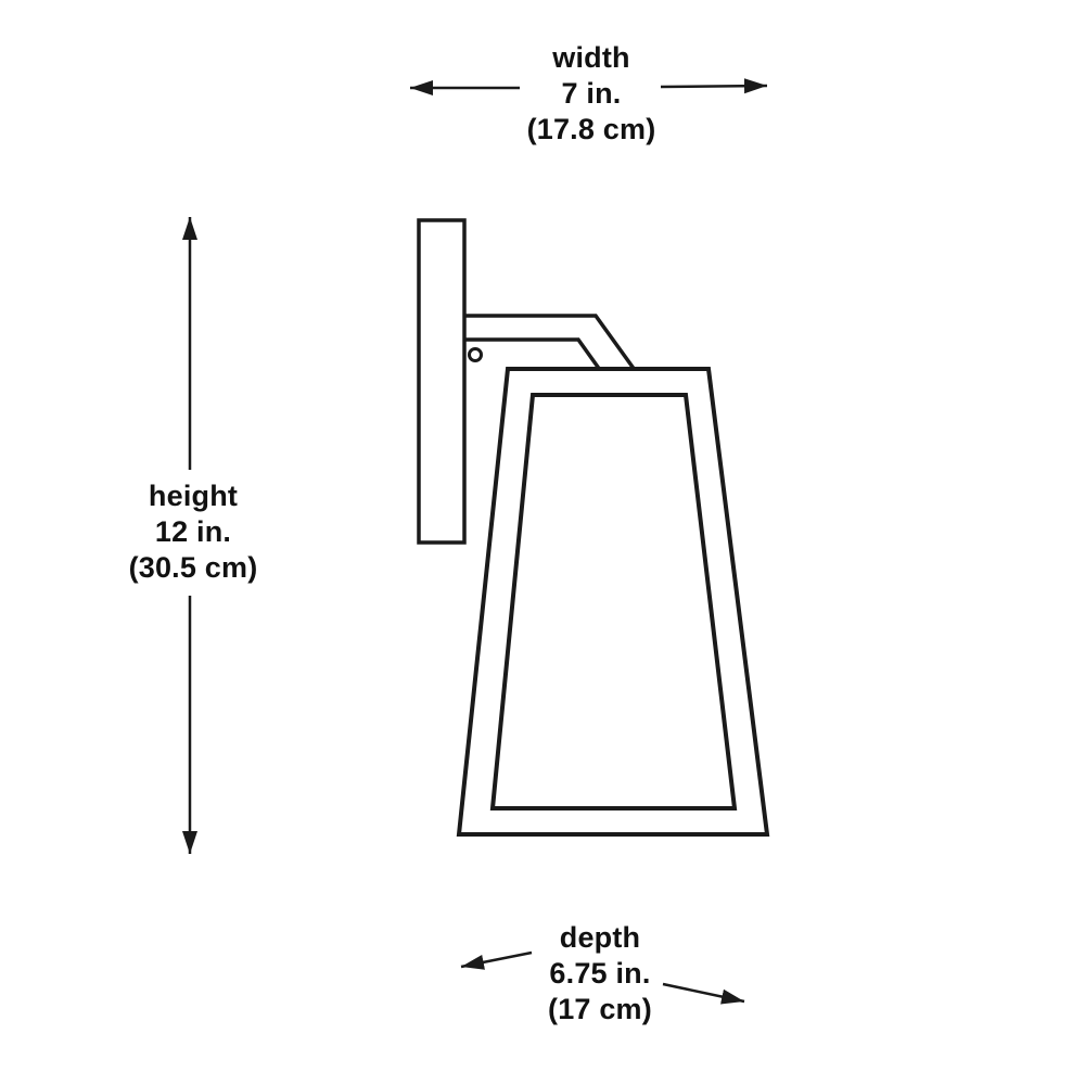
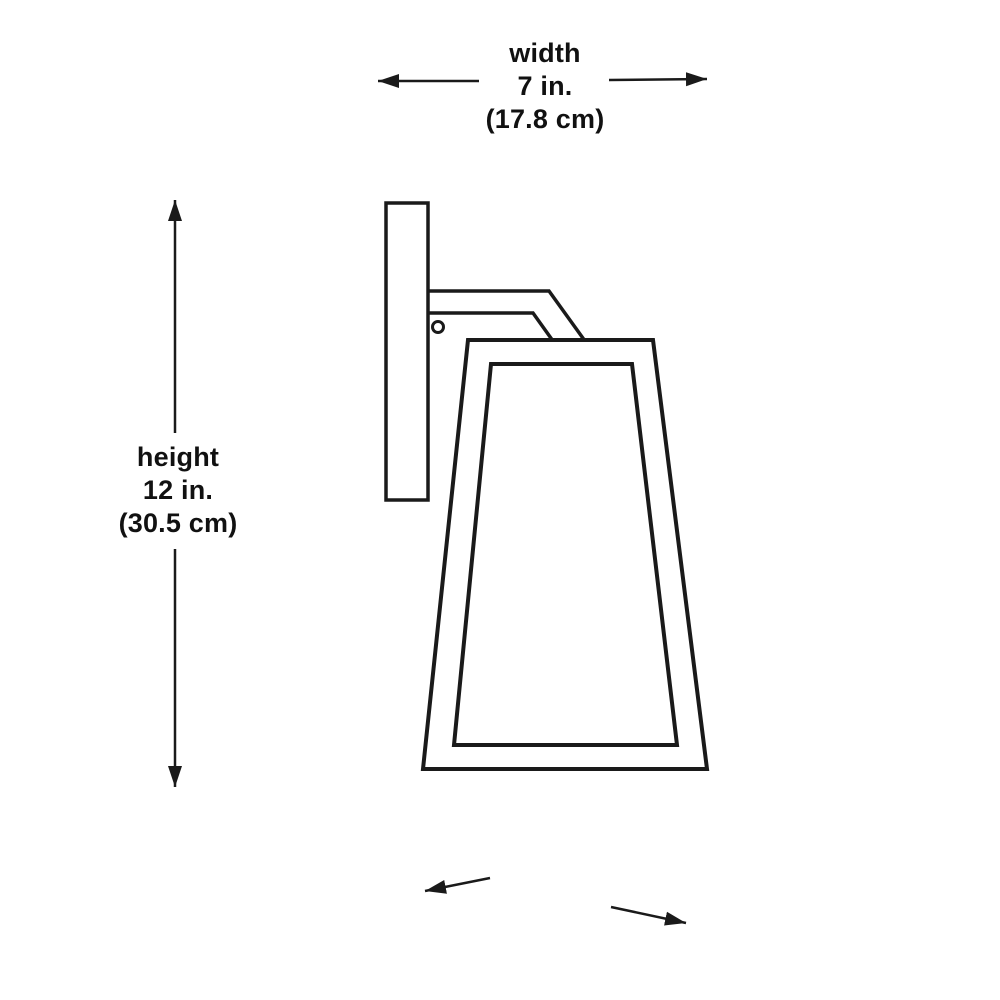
  width
  7 in.
  (17.8 cm)
  height
  12 in.
  (30.5 cm)
- depth
- 6.75 in.
- (17 cm)
